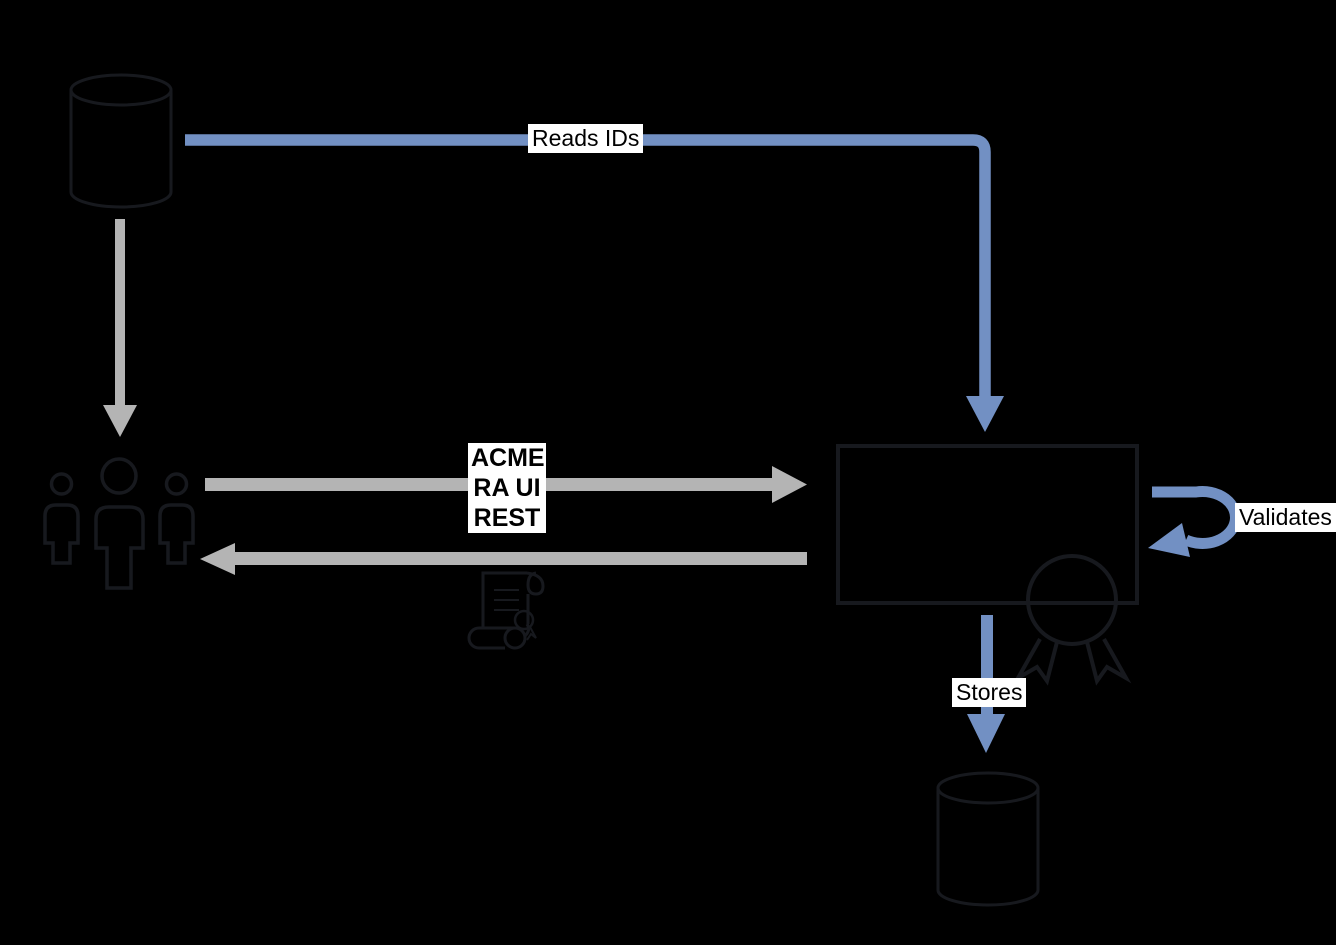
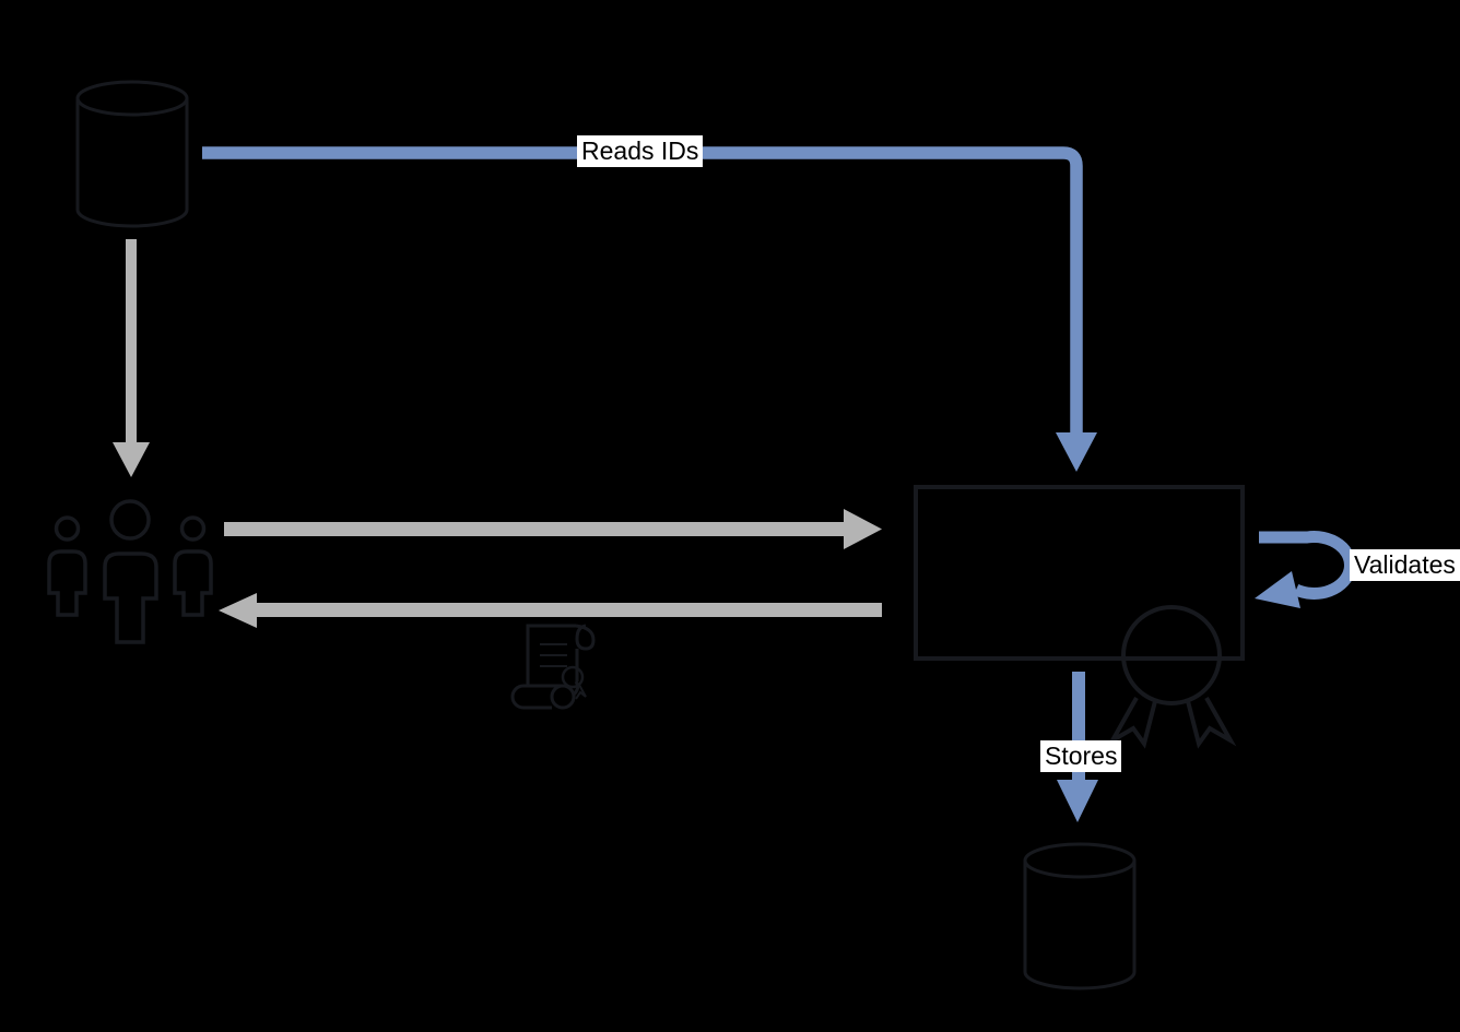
  Reads IDs
- ACME
- RA UI
- REST
  Validates
  Stores
